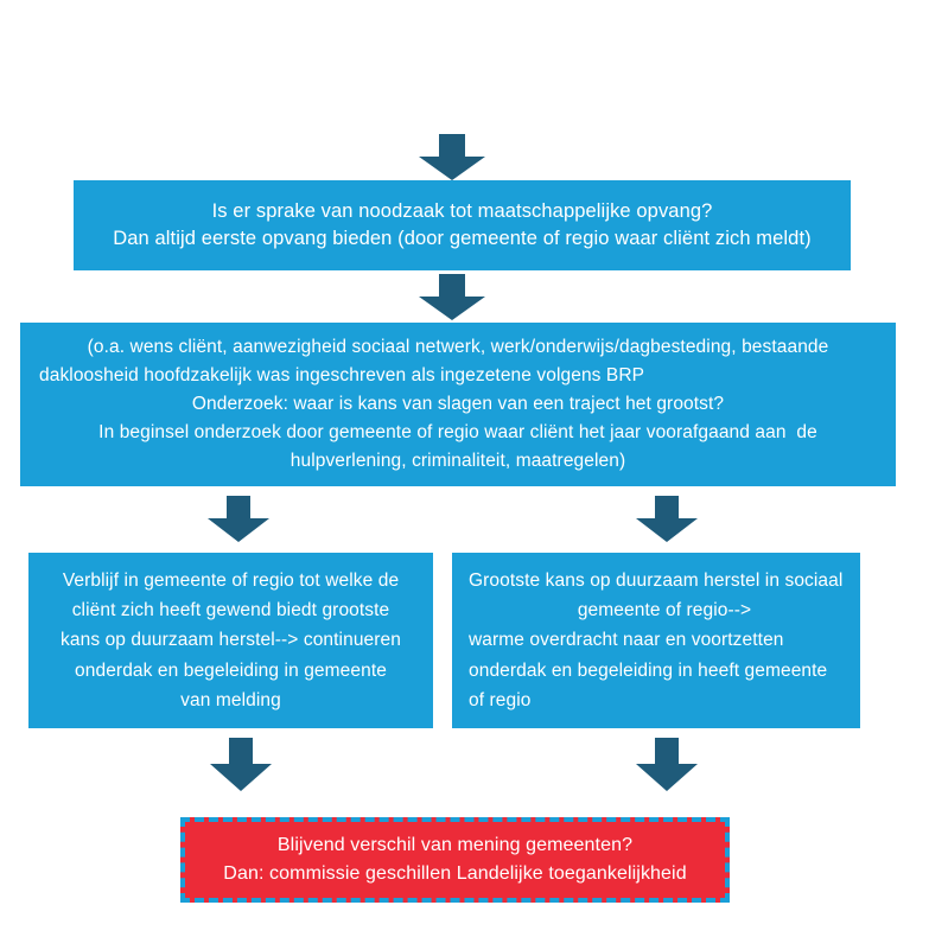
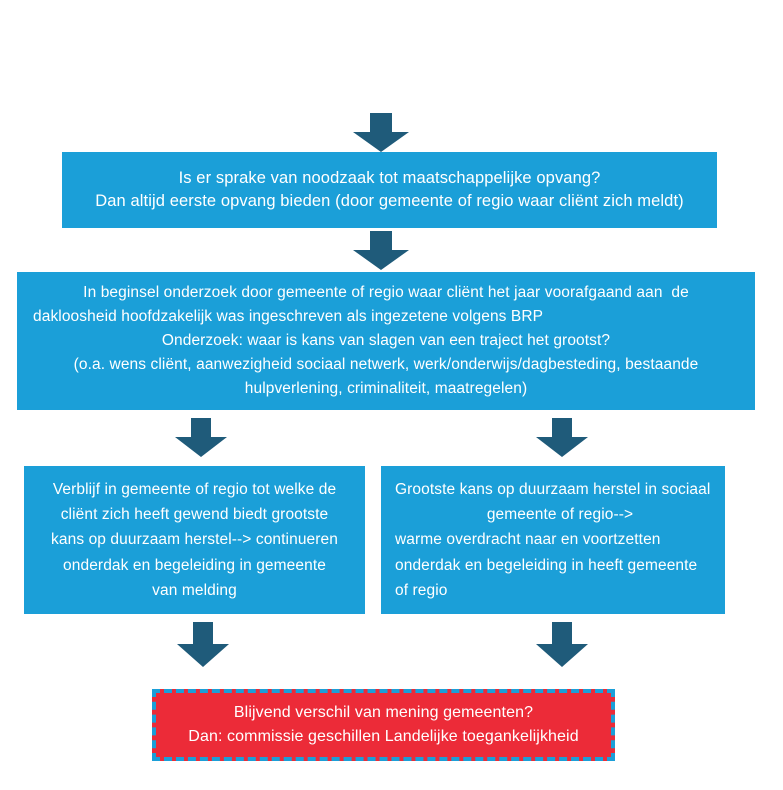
  Is er sprake van noodzaak tot maatschappelijke opvang?
  Dan altijd eerste opvang bieden (door gemeente of regio waar cliënt zich meldt)
- (o.a. wens cliënt, aanwezigheid sociaal netwerk, werk/onderwijs/dagbesteding, bestaande
+ In beginsel onderzoek door gemeente of regio waar cliënt het jaar voorafgaand aan de
  dakloosheid hoofdzakelijk was ingeschreven als ingezetene volgens BRP
  Onderzoek: waar is kans van slagen van een traject het grootst?
- In beginsel onderzoek door gemeente of regio waar cliënt het jaar voorafgaand aan de
+ (o.a. wens cliënt, aanwezigheid sociaal netwerk, werk/onderwijs/dagbesteding, bestaande
  hulpverlening, criminaliteit, maatregelen)
  Verblijf in gemeente of regio tot welke de
  cliënt zich heeft gewend biedt grootste
  kans op duurzaam herstel--> continueren
  onderdak en begeleiding in gemeente
  van melding
  Grootste kans op duurzaam herstel in sociaal
  gemeente of regio-->
  warme overdracht naar en voortzetten
  onderdak en begeleiding in heeft gemeente
  of regio
  Blijvend verschil van mening gemeenten?
  Dan: commissie geschillen Landelijke toegankelijkheid
